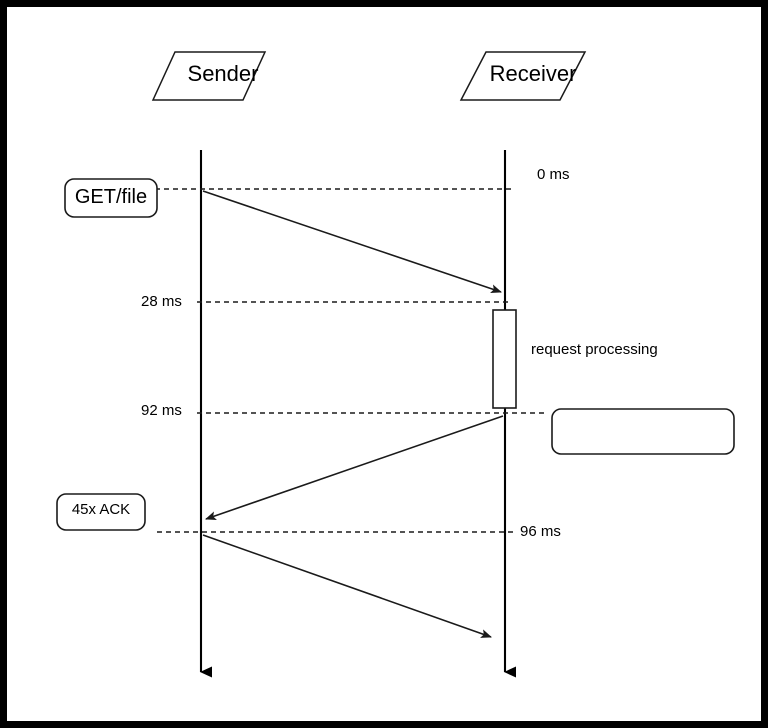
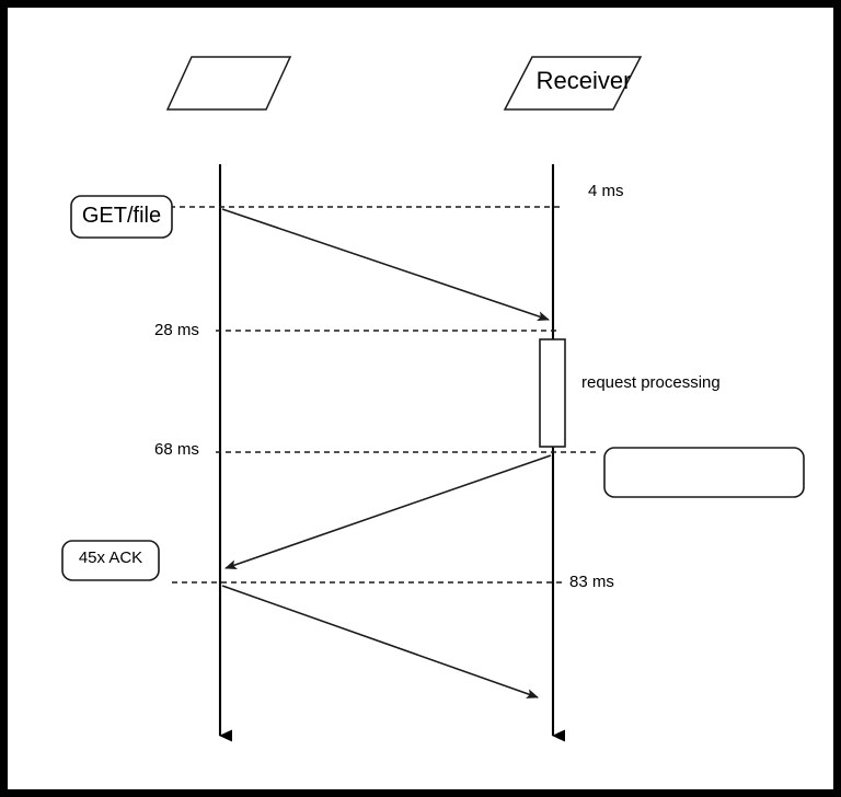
- Sender
  Receiver
  GET/file
  45x ACK
  request processing
- 0 ms
+ 4 ms
  28 ms
- 92 ms
+ 68 ms
- 96 ms
+ 83 ms
